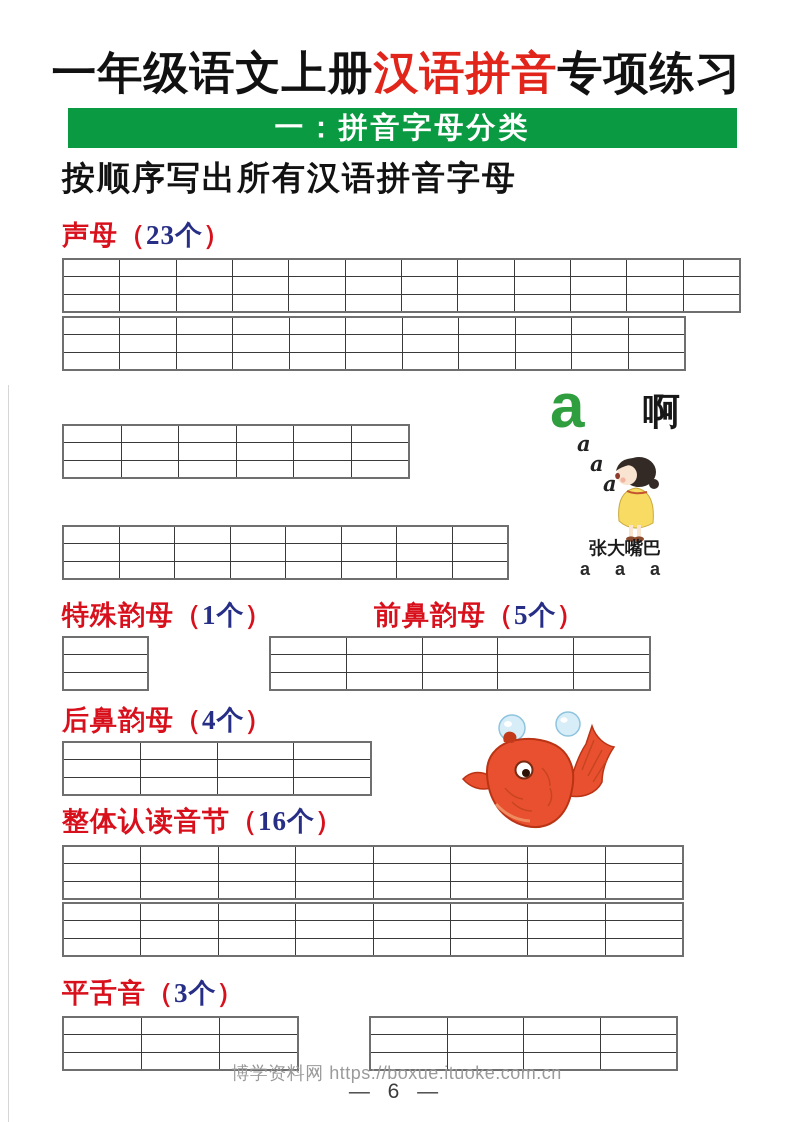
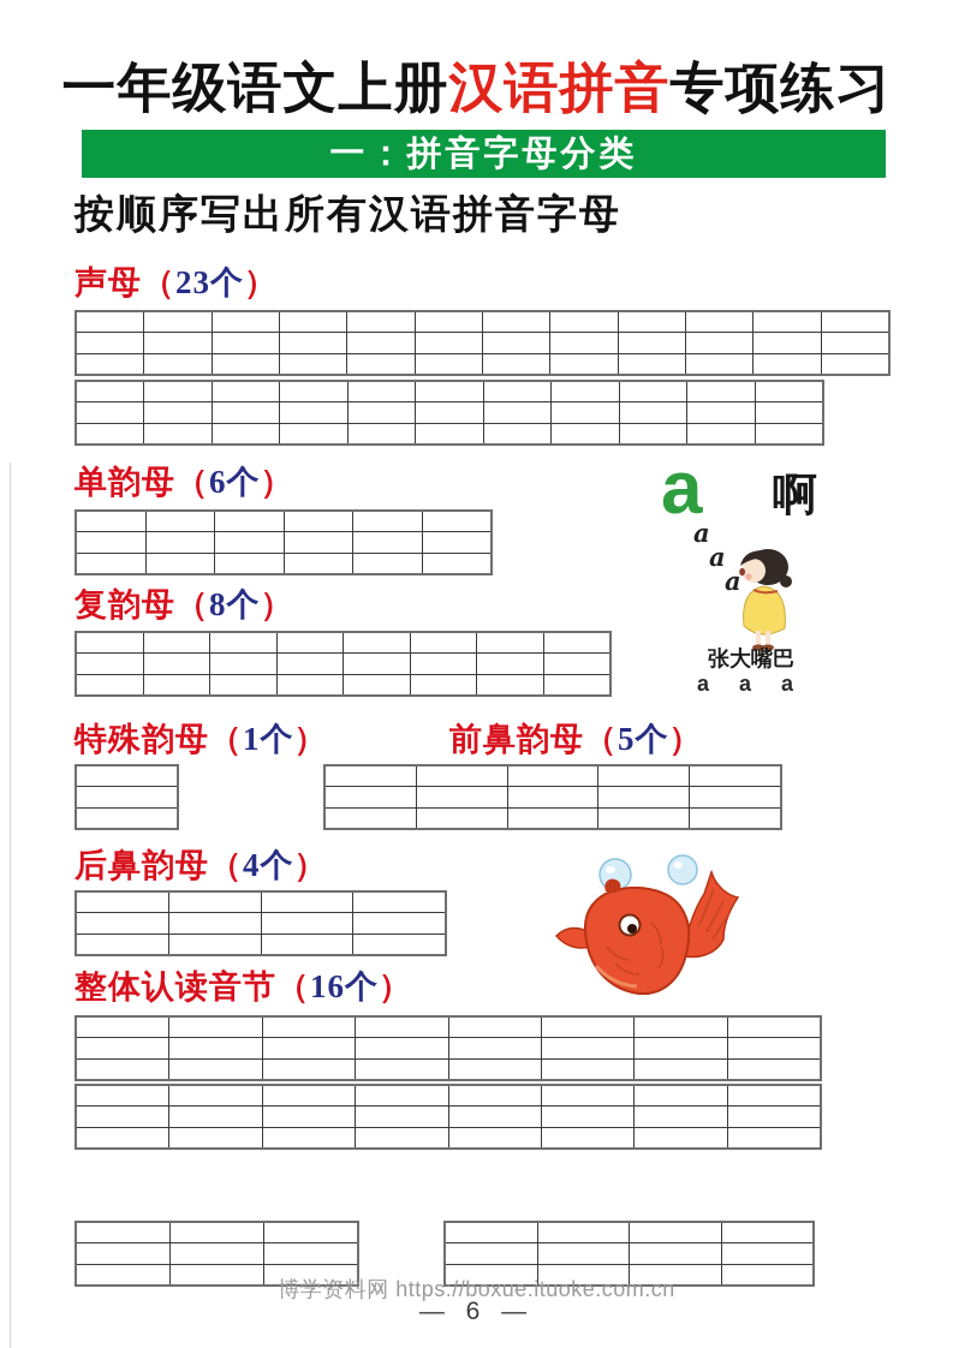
  一年级语文上册汉语拼音专项练习
  一：拼音字母分类
  按顺序写出所有汉语拼音字母
  声母（23个）
+ 单韵母（6个）
+ 复韵母（8个）
  a
  啊
  a
  a
  a
  张大嘴巴
  a a a
  特殊韵母（1个）
  前鼻韵母（5个）
  后鼻韵母（4个）
  整体认读音节（16个）
- 平舌音（3个）
  博学资料网 https://boxue.ituoke.com.cn
  — 6 —
